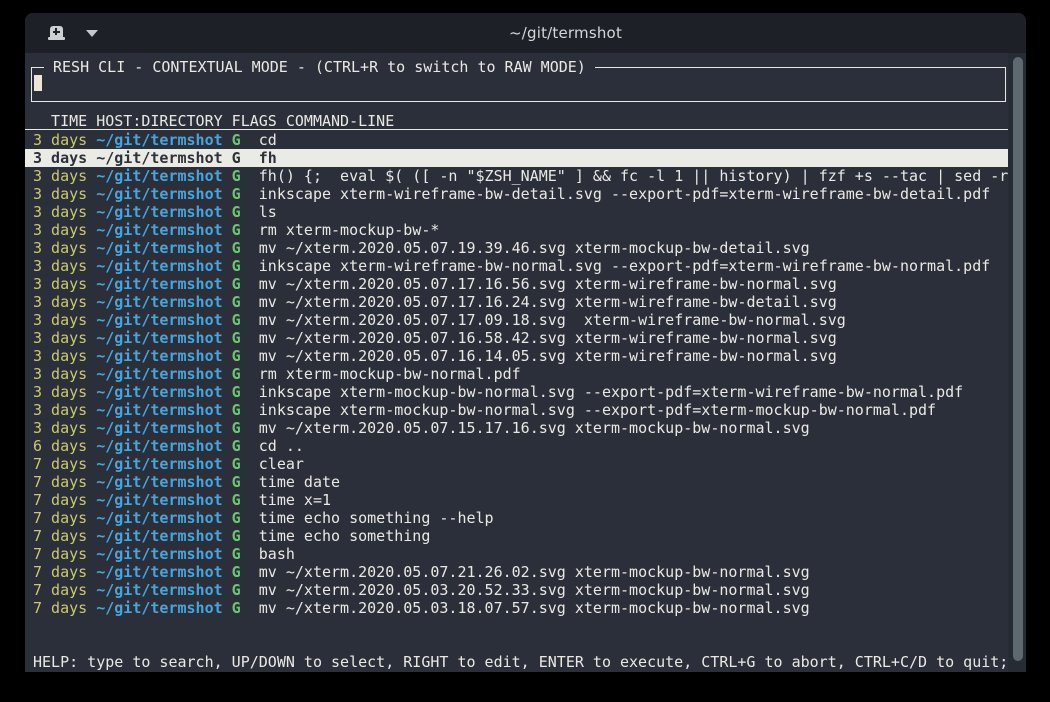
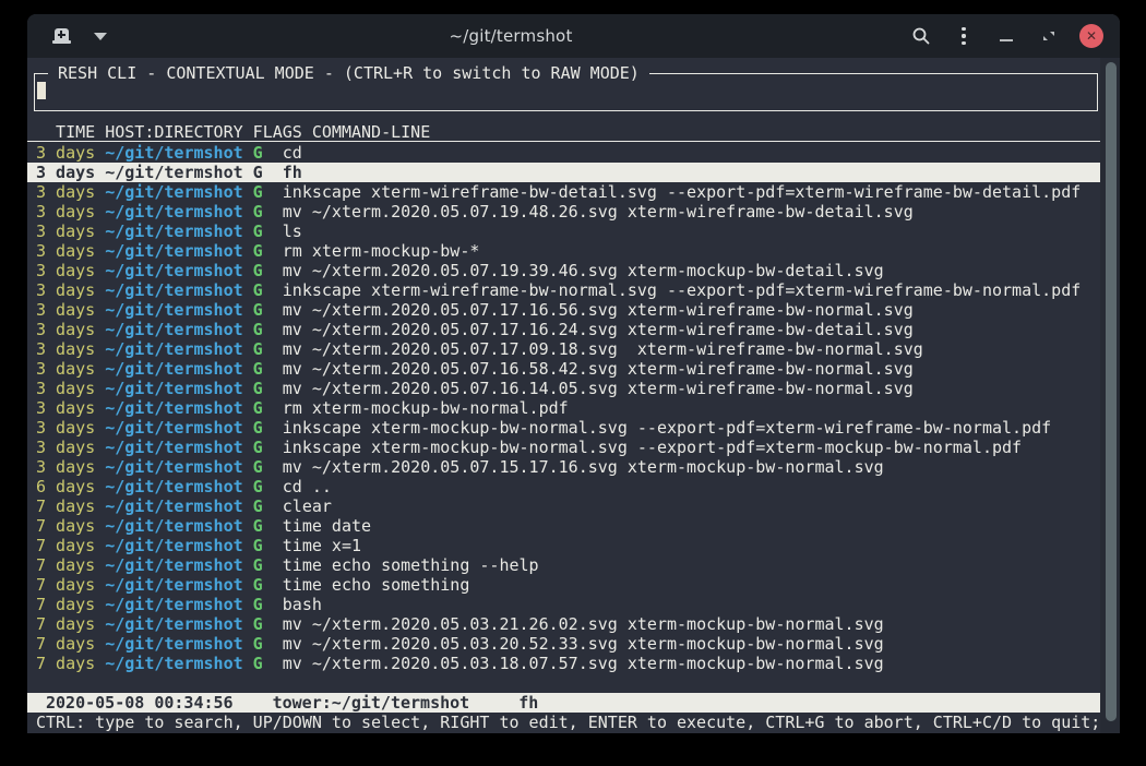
  ~/git/termshot
+ ✕
  RESH CLI - CONTEXTUAL MODE - (CTRL+R to switch to RAW MODE)
  TIME HOST:DIRECTORY FLAGS COMMAND-LINE
  3 days ~/git/termshot G cd
  3 days ~/git/termshot G fh
- 3 days ~/git/termshot G fh() {; eval $( ([ -n "$ZSH_NAME" ] && fc -l 1 || history) | fzf +s --tac | sed -r
  3 days ~/git/termshot G inkscape xterm-wireframe-bw-detail.svg --export-pdf=xterm-wireframe-bw-detail.pdf
+ 3 days ~/git/termshot G mv ~/xterm.2020.05.07.19.48.26.svg xterm-wireframe-bw-detail.svg
  3 days ~/git/termshot G ls
  3 days ~/git/termshot G rm xterm-mockup-bw-*
  3 days ~/git/termshot G mv ~/xterm.2020.05.07.19.39.46.svg xterm-mockup-bw-detail.svg
  3 days ~/git/termshot G inkscape xterm-wireframe-bw-normal.svg --export-pdf=xterm-wireframe-bw-normal.pdf
  3 days ~/git/termshot G mv ~/xterm.2020.05.07.17.16.56.svg xterm-wireframe-bw-normal.svg
  3 days ~/git/termshot G mv ~/xterm.2020.05.07.17.16.24.svg xterm-wireframe-bw-detail.svg
  3 days ~/git/termshot G mv ~/xterm.2020.05.07.17.09.18.svg xterm-wireframe-bw-normal.svg
  3 days ~/git/termshot G mv ~/xterm.2020.05.07.16.58.42.svg xterm-wireframe-bw-normal.svg
  3 days ~/git/termshot G mv ~/xterm.2020.05.07.16.14.05.svg xterm-wireframe-bw-normal.svg
  3 days ~/git/termshot G rm xterm-mockup-bw-normal.pdf
  3 days ~/git/termshot G inkscape xterm-mockup-bw-normal.svg --export-pdf=xterm-wireframe-bw-normal.pdf
  3 days ~/git/termshot G inkscape xterm-mockup-bw-normal.svg --export-pdf=xterm-mockup-bw-normal.pdf
  3 days ~/git/termshot G mv ~/xterm.2020.05.07.15.17.16.svg xterm-mockup-bw-normal.svg
  6 days ~/git/termshot G cd ..
  7 days ~/git/termshot G clear
  7 days ~/git/termshot G time date
  7 days ~/git/termshot G time x=1
  7 days ~/git/termshot G time echo something --help
  7 days ~/git/termshot G time echo something
  7 days ~/git/termshot G bash
- 7 days ~/git/termshot G mv ~/xterm.2020.05.07.21.26.02.svg xterm-mockup-bw-normal.svg
+ 7 days ~/git/termshot G mv ~/xterm.2020.05.03.21.26.02.svg xterm-mockup-bw-normal.svg
  7 days ~/git/termshot G mv ~/xterm.2020.05.03.20.52.33.svg xterm-mockup-bw-normal.svg
  7 days ~/git/termshot G mv ~/xterm.2020.05.03.18.07.57.svg xterm-mockup-bw-normal.svg
+ 2020-05-08 00:34:56 tower:~/git/termshot fh
- HELP: type to search, UP/DOWN to select, RIGHT to edit, ENTER to execute, CTRL+G to abort, CTRL+C/D to quit;
+ CTRL: type to search, UP/DOWN to select, RIGHT to edit, ENTER to execute, CTRL+G to abort, CTRL+C/D to quit;
